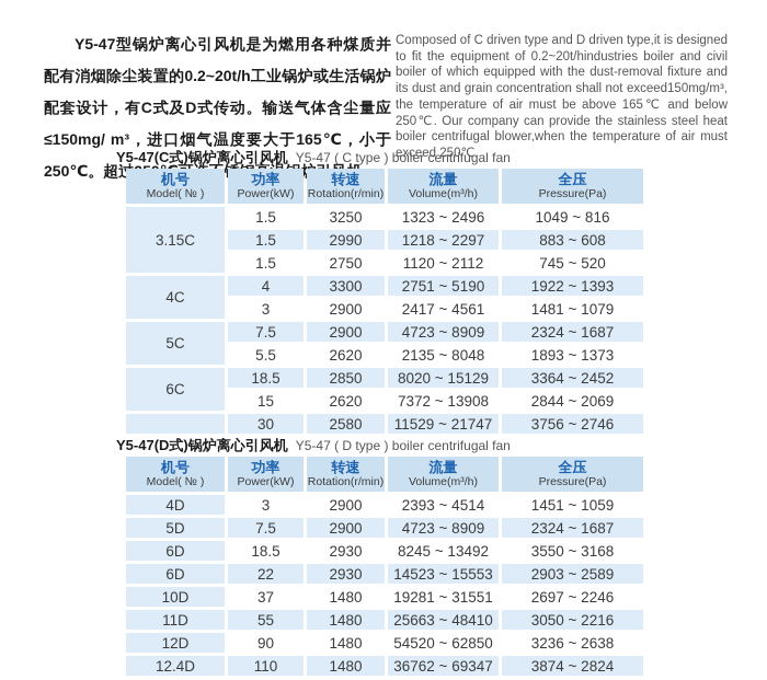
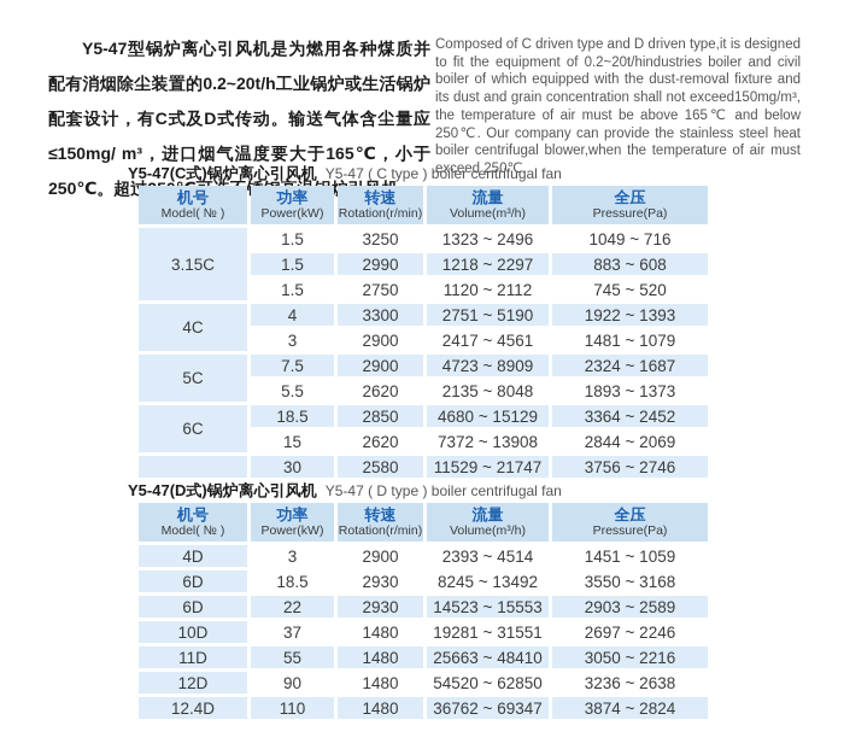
  Y5-47型锅炉离心引风机是为燃用各种煤质并配有消烟除尘装置的0.2~20t/h工业锅炉或生活锅炉配套设计，有C式及D式传动。输送气体含尘量应≤150mg/ m³，进口烟气温度要大于165℃，小于250℃。超
  Composed of C driven type and D driven type,it is designed to fit the equipment of 0.2~20t/hindustries boiler and civil boiler of which equipped with the dust-removal fixture and its dust and grain concentration shall not exceed150mg/m³, the temperature of air must be above 165℃ and below 250℃. Our company can provide the stainless steel heat boiler centrifugal blower,when the temperature of air must exceed 250℃.
  Y5-47(C式)锅炉离心引风机 Y5-47 ( C type ) boiler centrifugal fan
  机号Model( № )	功率Power(kW)	转速Rotation(r/min)	流量Volume(m³/h)	全压Pressure(Pa)
- 3.15C	1.5	3250	1323 ~ 2496	1049 ~ 816
+ 3.15C	1.5	3250	1323 ~ 2496	1049 ~ 716
  1.5	2990	1218 ~ 2297	883 ~ 608
  1.5	2750	1120 ~ 2112	745 ~ 520
  4C	4	3300	2751 ~ 5190	1922 ~ 1393
  3	2900	2417 ~ 4561	1481 ~ 1079
  5C	7.5	2900	4723 ~ 8909	2324 ~ 1687
  5.5	2620	2135 ~ 8048	1893 ~ 1373
- 6C	18.5	2850	8020 ~ 15129	3364 ~ 2452
+ 6C	18.5	2850	4680 ~ 15129	3364 ~ 2452
  15	2620	7372 ~ 13908	2844 ~ 2069
  	30	2580	11529 ~ 21747	3756 ~ 2746
  Y5-47(D式)锅炉离心引风机 Y5-47 ( D type ) boiler centrifugal fan
  机号Model( № )	功率Power(kW)	转速Rotation(r/min)	流量Volume(m³/h)	全压Pressure(Pa)
  4D	3	2900	2393 ~ 4514	1451 ~ 1059
- 5D	7.5	2900	4723 ~ 8909	2324 ~ 1687
  6D	18.5	2930	8245 ~ 13492	3550 ~ 3168
  6D	22	2930	14523 ~ 15553	2903 ~ 2589
  10D	37	1480	19281 ~ 31551	2697 ~ 2246
  11D	55	1480	25663 ~ 48410	3050 ~ 2216
  12D	90	1480	54520 ~ 62850	3236 ~ 2638
  12.4D	110	1480	36762 ~ 69347	3874 ~ 2824
